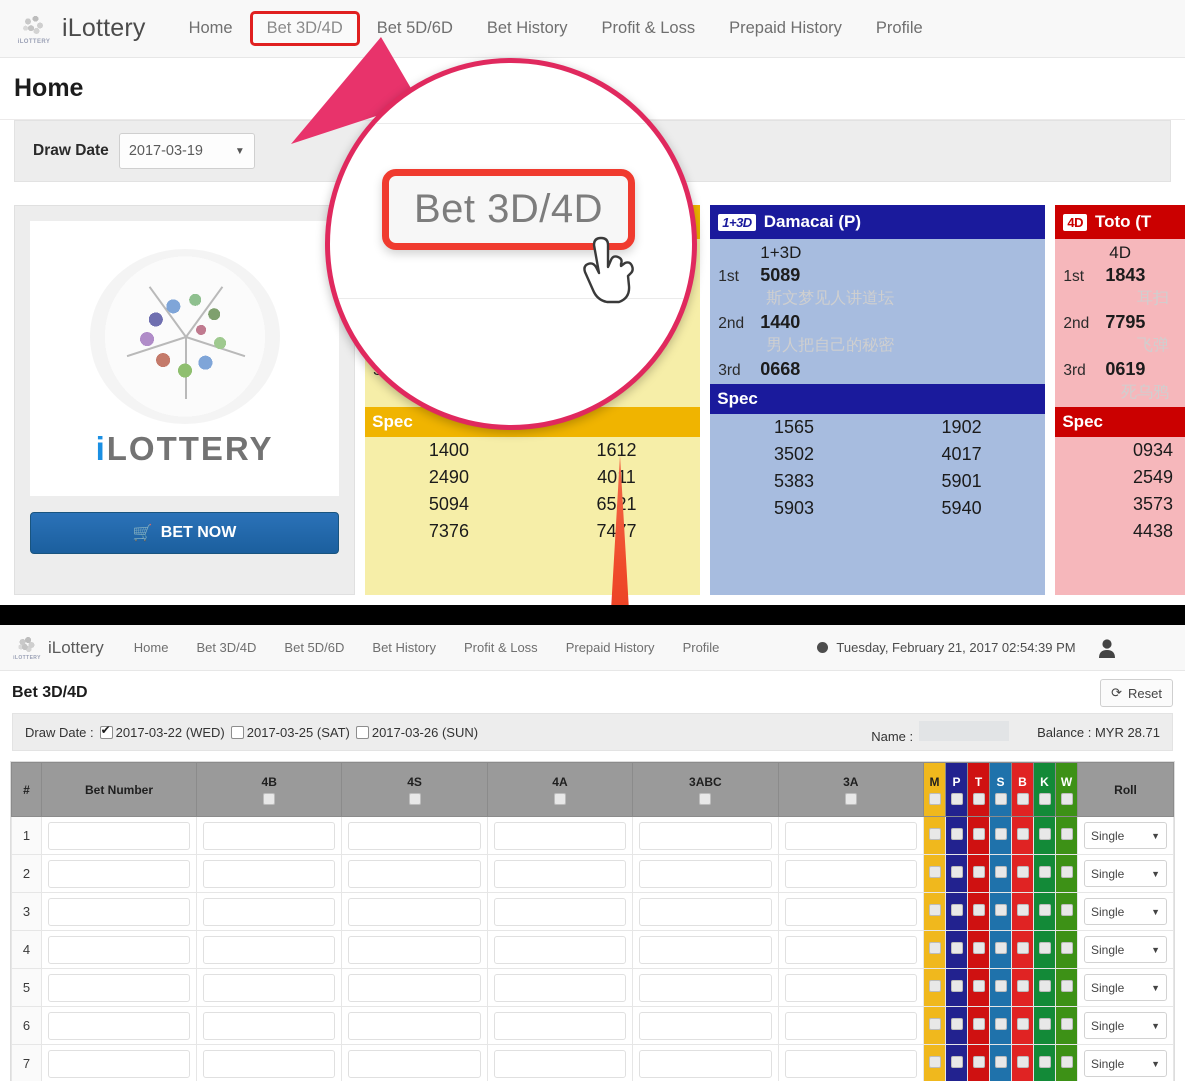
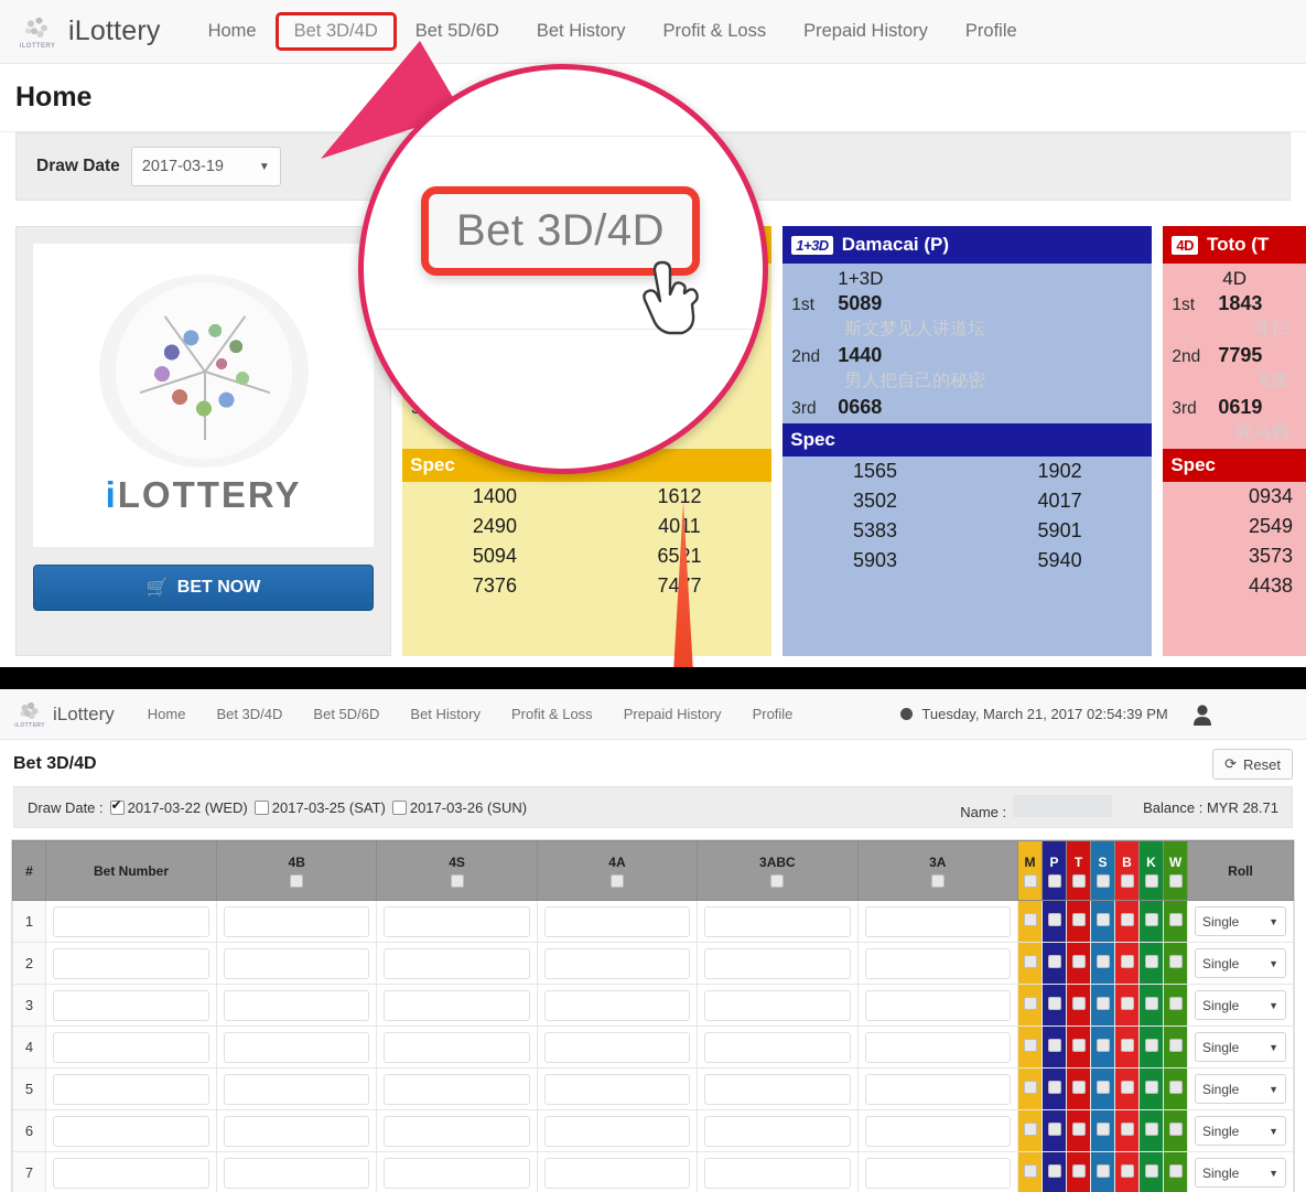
  iLottery
  Home
  Bet 3D/4D
  Bet 5D/6D
  Bet History
  Profit & Loss
  Prepaid History
  Profile
  Home
  Draw Date
  2017-03-19
  ▼
  iLOTTERY
  🛒
  BET NOW
  Spec
  1400
  1612
  2490
  4011
  5094
  651
  7376
  747
  1+3D
  Damacai (P)
  1+3D
  1st
  5089
  斯文梦见人讲道坛
  2nd
  1440
  男人把自己的秘密
  3rd
  0668
  Spec
  1565
  1902
  3502
  4017
  5383
  5901
  5903
  5940
  4D
  Toto (T
  4D
  1st
  1843
  耳扫
  2nd
  7795
  飞弹
  3rd
  0619
  死乌鸦
  Spec
  0934
  2549
  3573
  4438
  Bet 3D/4D
  iLottery
  Home
  Bet 3D/4D
  Bet 5D/6D
  Bet History
  Profit & Loss
  Prepaid History
  Profile
- Tuesday, February 21, 2017 02:54:39 PM
+ Tuesday, March 21, 2017 02:54:39 PM
  Bet 3D/4D
  ⟳
  Reset
  Draw Date :
  2017-03-22 (WED)
  2017-03-25 (SAT)
  2017-03-26 (SUN)
  Name :
  Balance : MYR 28.71
  #	Bet Number	4B	4S	4A	3ABC	3A	M	P	T	S	B	K	W	Roll
  1														Single ▼
  2														Single ▼
  3														Single ▼
  4														Single ▼
  5														Single ▼
  6														Single ▼
  7														Single ▼
